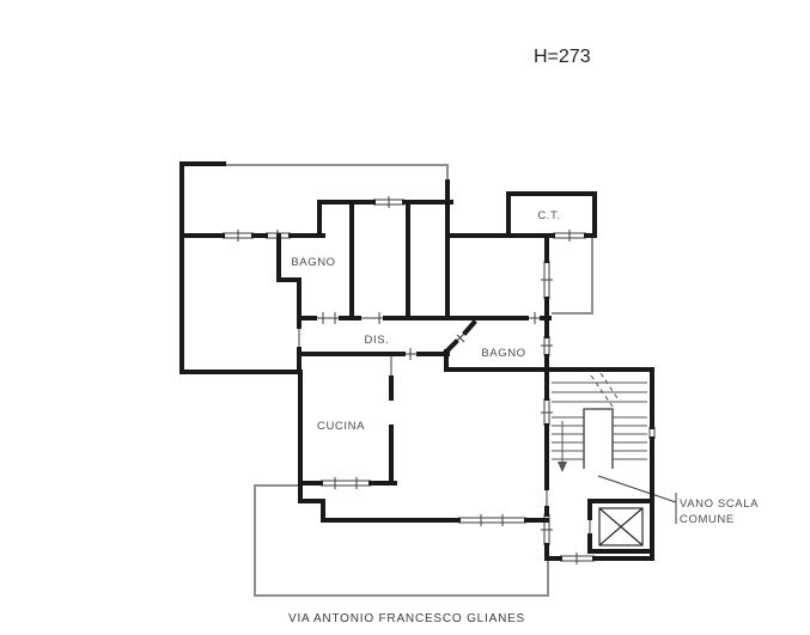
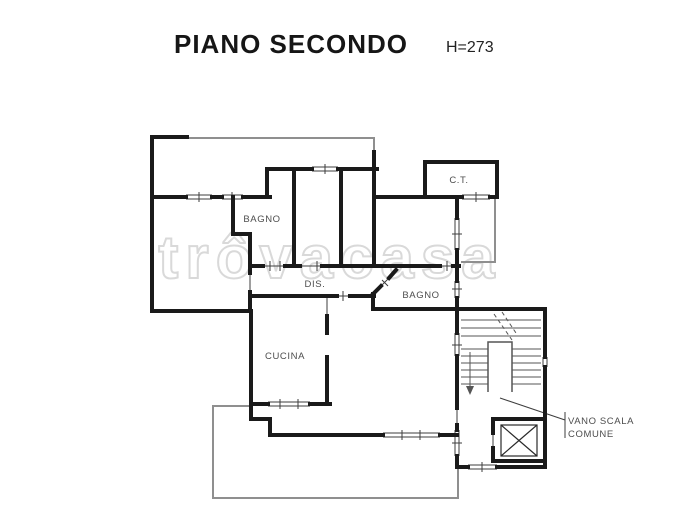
+ trôvacasa
+ PIANO SECONDO
  H=273
  BAGNO
  DIS.
  BAGNO
  CUCINA
  C.T.
  VANO SCALA
  COMUNE
- VIA ANTONIO FRANCESCO GLIANES
